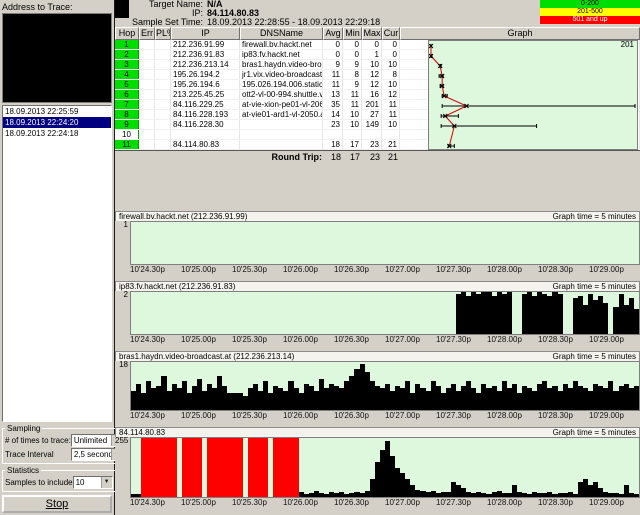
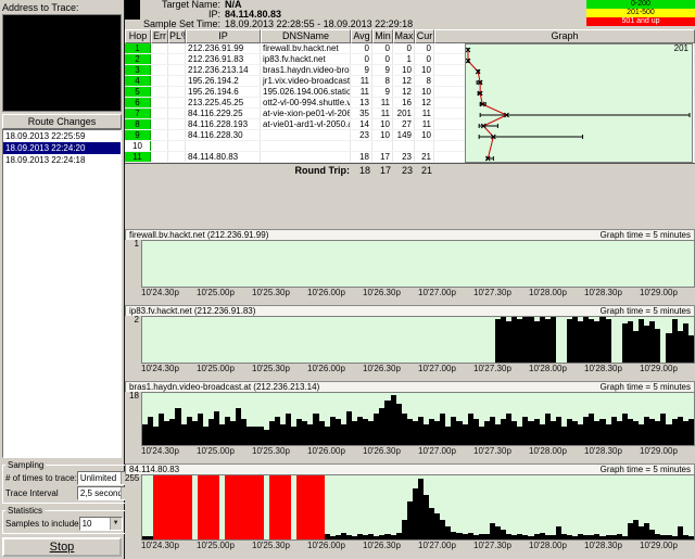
  Address to Trace:
+ Route Changes
  18.09.2013 22:25:59
  18.09.2013 22:24:20
  18.09.2013 22:24:18
  Sampling
  # of times to trace:
  Unlimited
  Trace Interval
  2,5 secon
  Statistics
  Samples to include
  10
  Stop
  Target Name:
  N/A
  IP:
  84.114.80.83
  Sample Set Time:
  18.09.2013 22:28:55 - 18.09.2013 22:29:18
  Hop
  Err
  IP
  DNSName
  Avg
  Min
  Max
  Cur
  Graph
  1
  212.236.91.99
  firewall.bv.hackt.net
  0
  0
  0
  0
  2
  212.236.91.83
  ip83.fv.hackt.net
  0
  0
  1
  0
  3
  212.236.213.14
  bras1.haydn.video-bro
  9
  9
  10
  10
  4
  195.26.194.2
  jr1.vix.video-broadcast
  11
  8
  12
  8
  5
  195.26.194.6
  195.026.194.006.static
  11
  9
  12
  10
  6
  213.225.45.25
  ott2-vl-00-994.shuttle.v
  13
  11
  16
  12
  7
  84.116.229.25
  at-vie-xion-pe01-vl-206
  35
  11
  201
  11
  8
  84.116.228.193
  at-vie01-ard1-vl-2050.a
  14
  10
  27
  11
  9
  84.116.228.30
  23
  10
  149
  10
  10
  11
  84.114.80.83
  18
  17
  23
  21
  201
  Round Trip:
  18
  17
  23
  21
  firewall.bv.hackt.net (212.236.91.99)
  Graph time = 5 minutes
  1
  10'24.30p
  10'25.00p
  10'25.30p
  10'26.00p
  10'26.30p
  10'27.00p
  10'27.30p
  10'28.00p
  10'28.30p
  10'29.00p
  ip83.fv.hackt.net (212.236.91.83)
  Graph time = 5 minutes
  2
  10'24.30p
  10'25.00p
  10'25.30p
  10'26.00p
  10'26.30p
  10'27.00p
  10'27.30p
  10'28.00p
  10'28.30p
  10'29.00p
  bras1.haydn.video-broadcast.at (212.236.213.14)
  Graph time = 5 minutes
  18
  10'24.30p
  10'25.00p
  10'25.30p
  10'26.00p
  10'26.30p
  10'27.00p
  10'27.30p
  10'28.00p
  10'28.30p
  10'29.00p
  84.114.80.83
  Graph time = 5 minutes
  255
  10'24.30p
  10'25.00p
  10'25.30p
  10'26.00p
  10'26.30p
  10'27.00p
  10'27.30p
  10'28.00p
  10'28.30p
  10'29.00p
